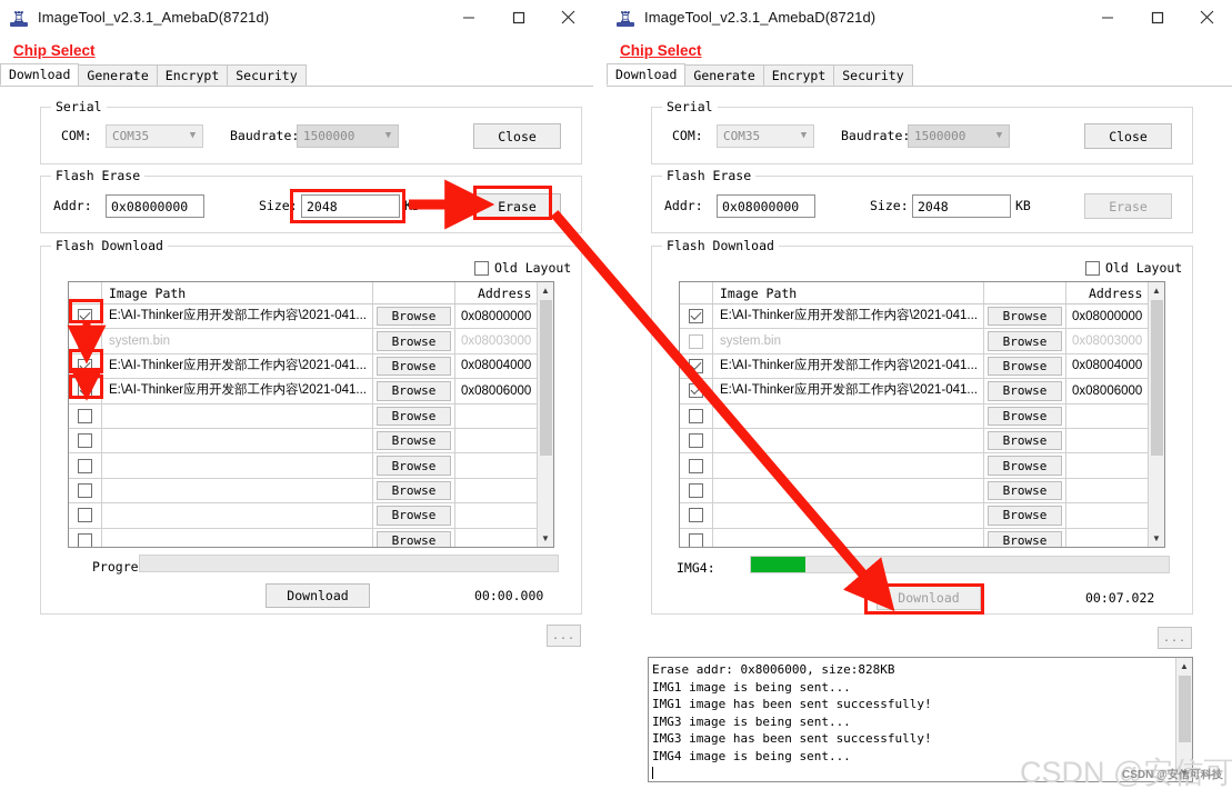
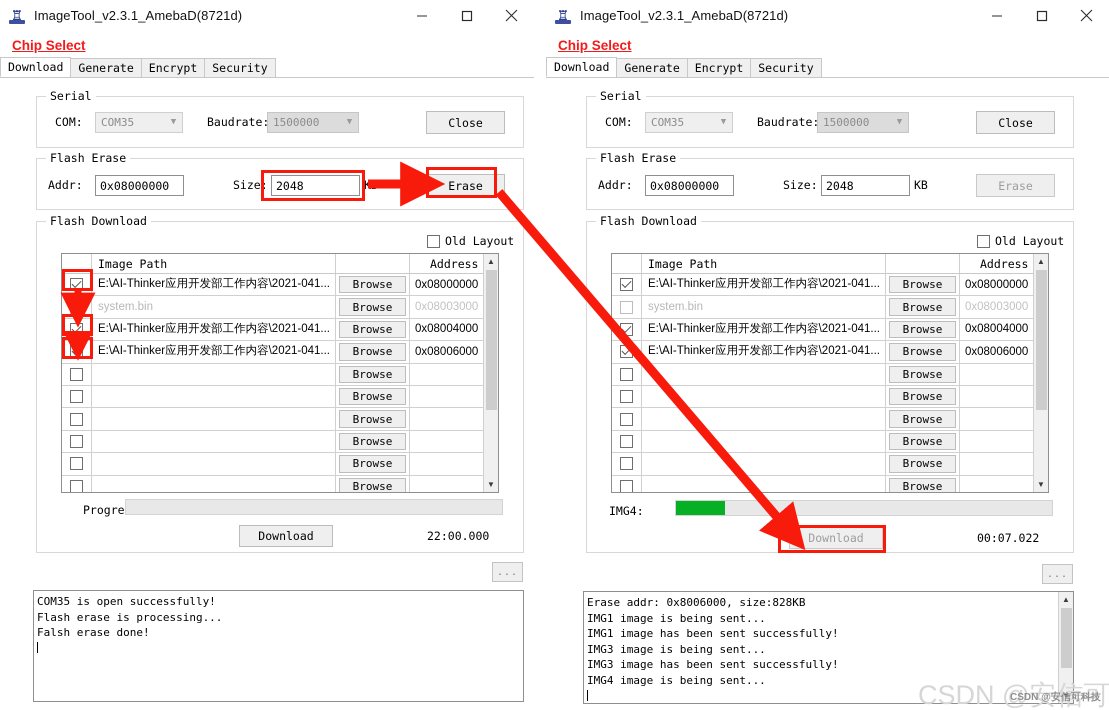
  ♖
  ImageTool_v2.3.1_AmebaD(8721d)
  Chip Select
  Download
  Generate
  Encrypt
  Security
  Serial
  COM:
  COM35
  ▼
  Baudrate:
  1500000
  ▼
  Close
  Flash Erase
  Addr:
  0x08000000
  Size:
  2048
  Erase
  Flash Download
  Old Layout
  Image Path
  Address
  E:\AI-Thinker应用开发部工作内容\2021-041...
  Browse
  0x08000000
  system.bin
  Browse
  0x08003000
  E:\AI-Thinker应用开发部工作内容\2021-041...
  Browse
  0x08004000
  E:\AI-Thinker应用开发部工作内容\2021-041...
  Browse
  0x08006000
  Browse
  Browse
  Browse
  Browse
  Browse
  Browse
  ▲
  ▼
  Download
- 00:00.000
+ 22:00.000
  ...
+ COM35 is open successfully!
+ Flash erase is processing...
+ Falsh erase done!
  ♖
  ImageTool_v2.3.1_AmebaD(8721d)
  Chip Select
  Download
  Generate
  Encrypt
  Security
  Serial
  COM:
  COM35
  ▼
  Baudrate:
  1500000
  ▼
  Close
  Flash Erase
  Addr:
  0x08000000
  Size:
  2048
  KB
  Erase
  Flash Download
  Old Layout
  Image Path
  Address
  E:\AI-Thinker应用开发部工作内容\2021-041...
  Browse
  0x08000000
  system.bin
  Browse
  0x08003000
  E:\AI-Thinker应用开发部工作内容\2021-041...
  Browse
  0x08004000
  E:\AI-Thinker应用开发部工作内容\2021-041...
  Browse
  0x08006000
  Browse
  Browse
  Browse
  Browse
  Browse
  Browse
  ▲
  ▼
  IMG4:
  Download
  00:07.022
  ...
  Erase addr: 0x8006000, size:828KB
  IMG1 image is being sent...
  IMG1 image has been sent successfully!
  IMG3 image is being sent...
  IMG3 image has been sent successfully!
  IMG4 image is being sent...
  ▲
  ▼
  CSDN @安信可
  CSDN @安信可科技
